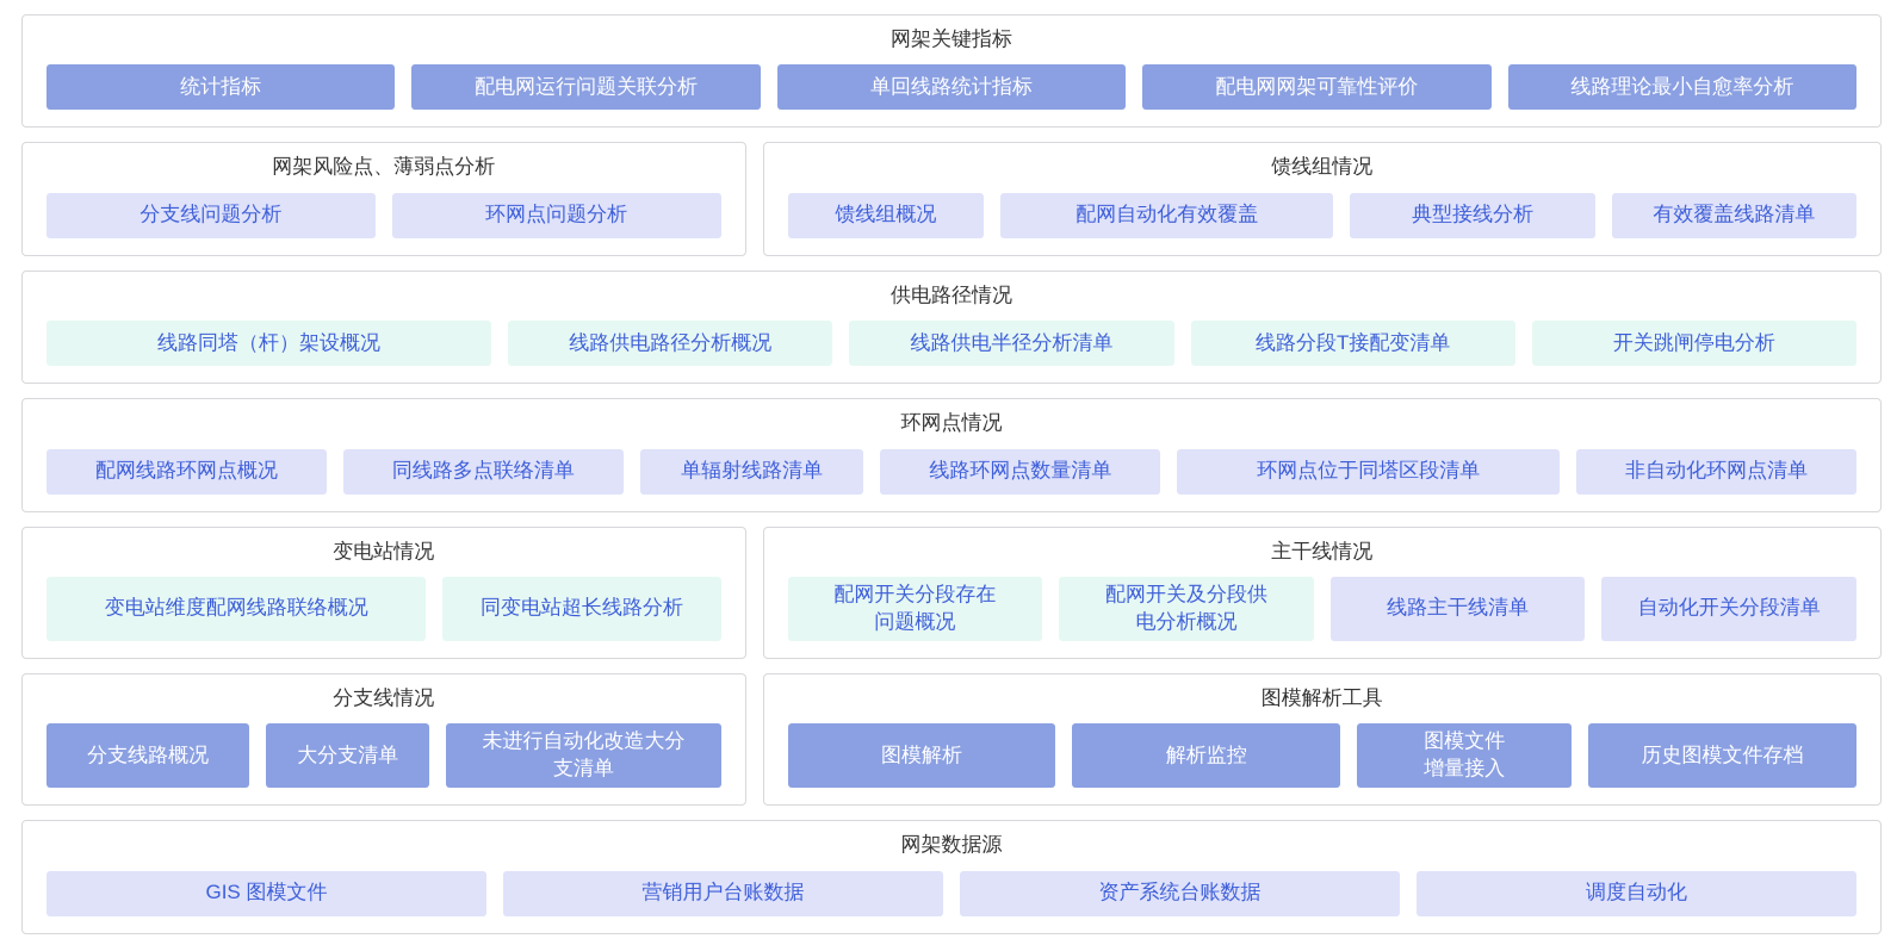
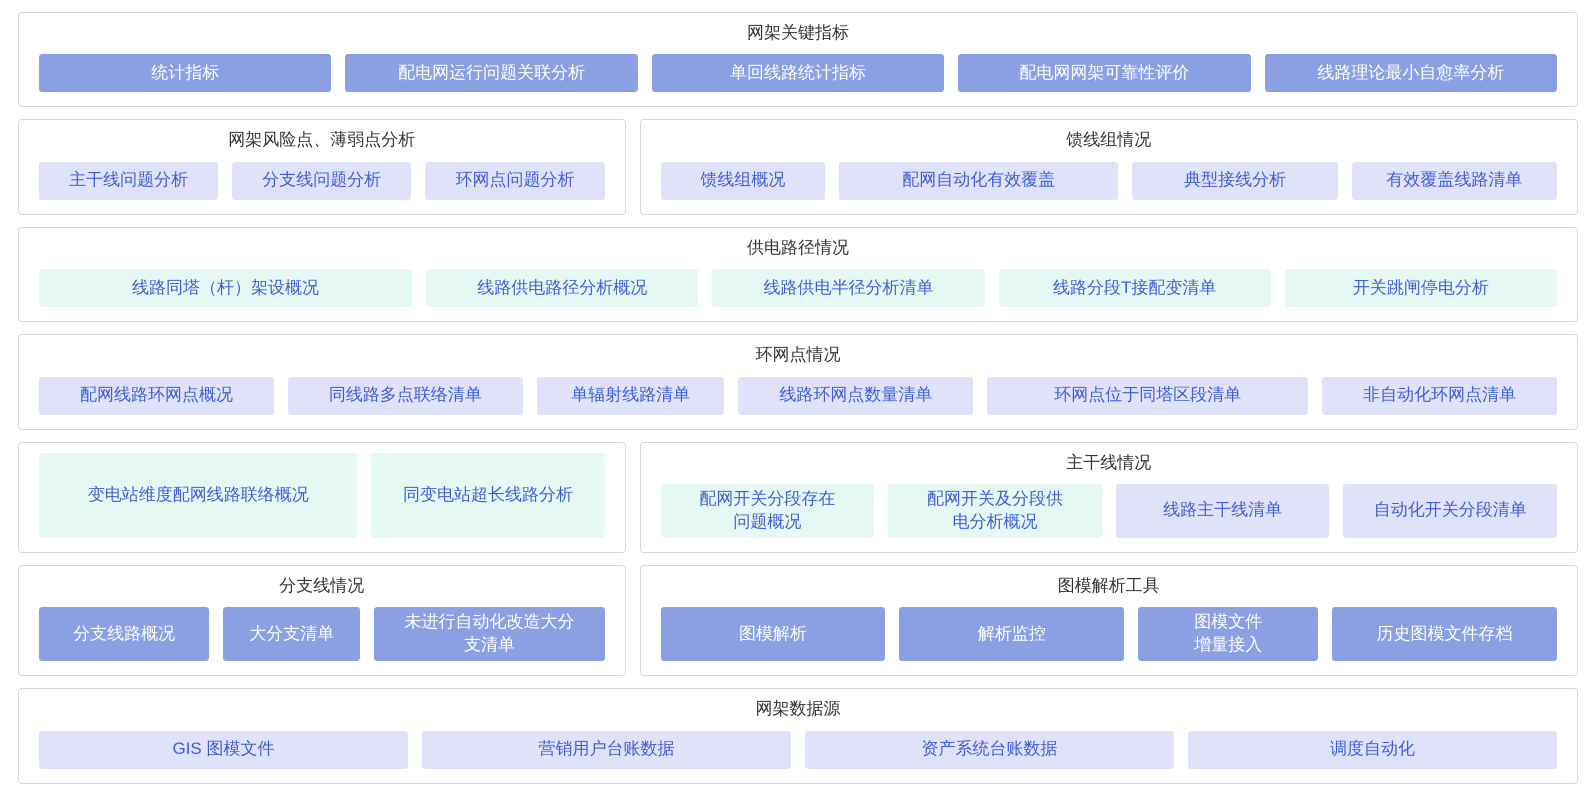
  网架关键指标
  统计指标
  配电网运行问题关联分析
  单回线路统计指标
  配电网网架可靠性评价
  线路理论最小自愈率分析
  网架风险点、薄弱点分析
+ 主干线问题分析
  分支线问题分析
  环网点问题分析
  馈线组情况
  馈线组概况
  配网自动化有效覆盖
  典型接线分析
  有效覆盖线路清单
  供电路径情况
  线路同塔（杆）架设概况
  线路供电路径分析概况
  线路供电半径分析清单
  线路分段T接配变清单
  开关跳闸停电分析
  环网点情况
  配网线路环网点概况
  同线路多点联络清单
  单辐射线路清单
  线路环网点数量清单
  环网点位于同塔区段清单
  非自动化环网点清单
- 变电站情况
  变电站维度配网线路联络概况
  同变电站超长线路分析
  主干线情况
  配网开关分段存在
  问题概况
  配网开关及分段供
  电分析概况
  线路主干线清单
  自动化开关分段清单
  分支线情况
  分支线路概况
  大分支清单
  未进行自动化改造大分
  支清单
  图模解析工具
  图模解析
  解析监控
  图模文件
  增量接入
  历史图模文件存档
  网架数据源
  GIS 图模文件
  营销用户台账数据
  资产系统台账数据
  调度自动化
